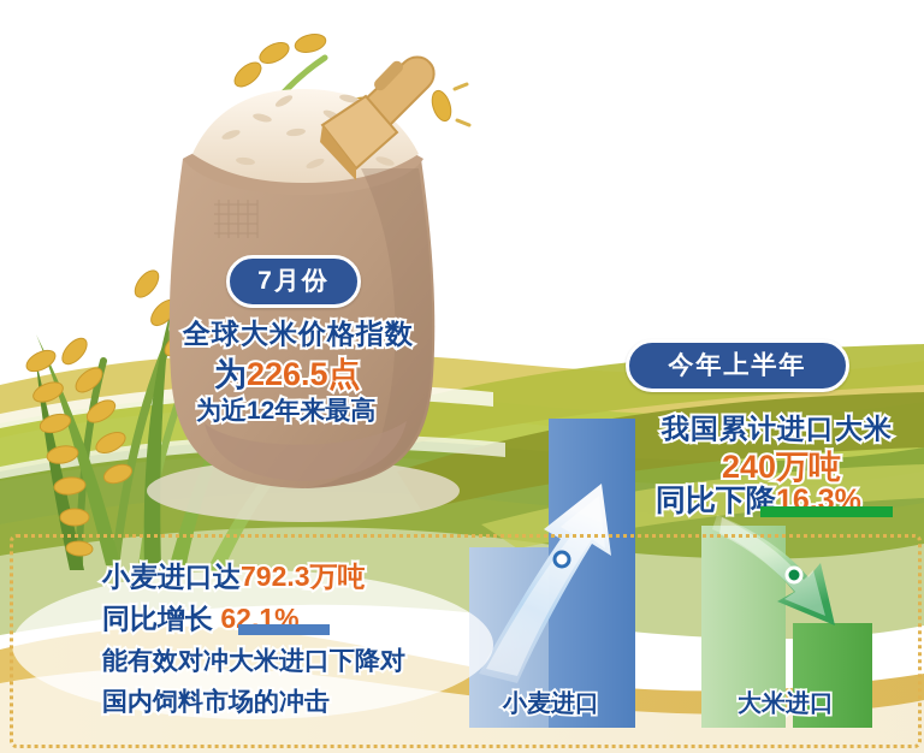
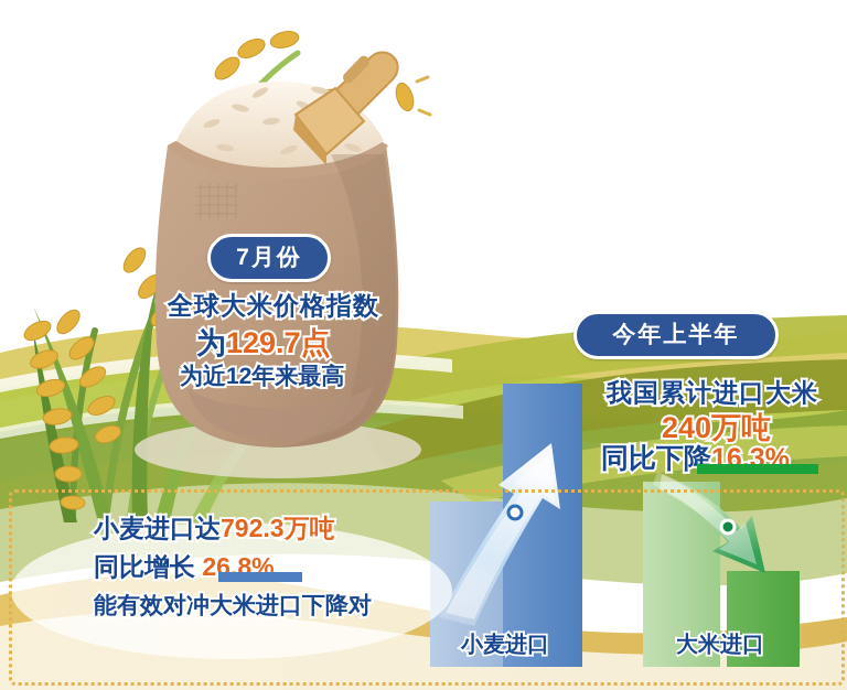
  7月份
  今年上半年
  全球大米价格指数
- 为226.5点
+ 为129.7点
  为近12年来最高
  我国累计进口大米
  240万吨
  同比下降16.3%
  小麦进口达792.3万吨
- 同比增长 62.1%
+ 同比增长 26.8%
  能有效对冲大米进口下降对
- 国内饲料市场的冲击
  小麦进口
  大米进口
